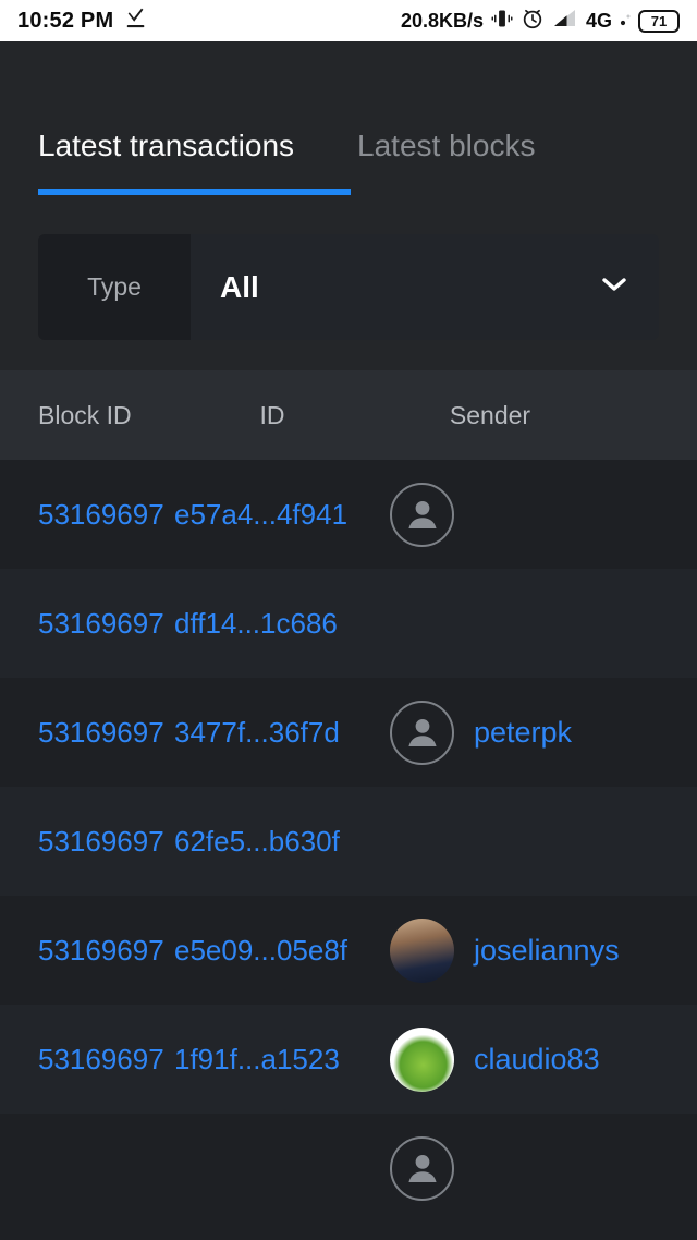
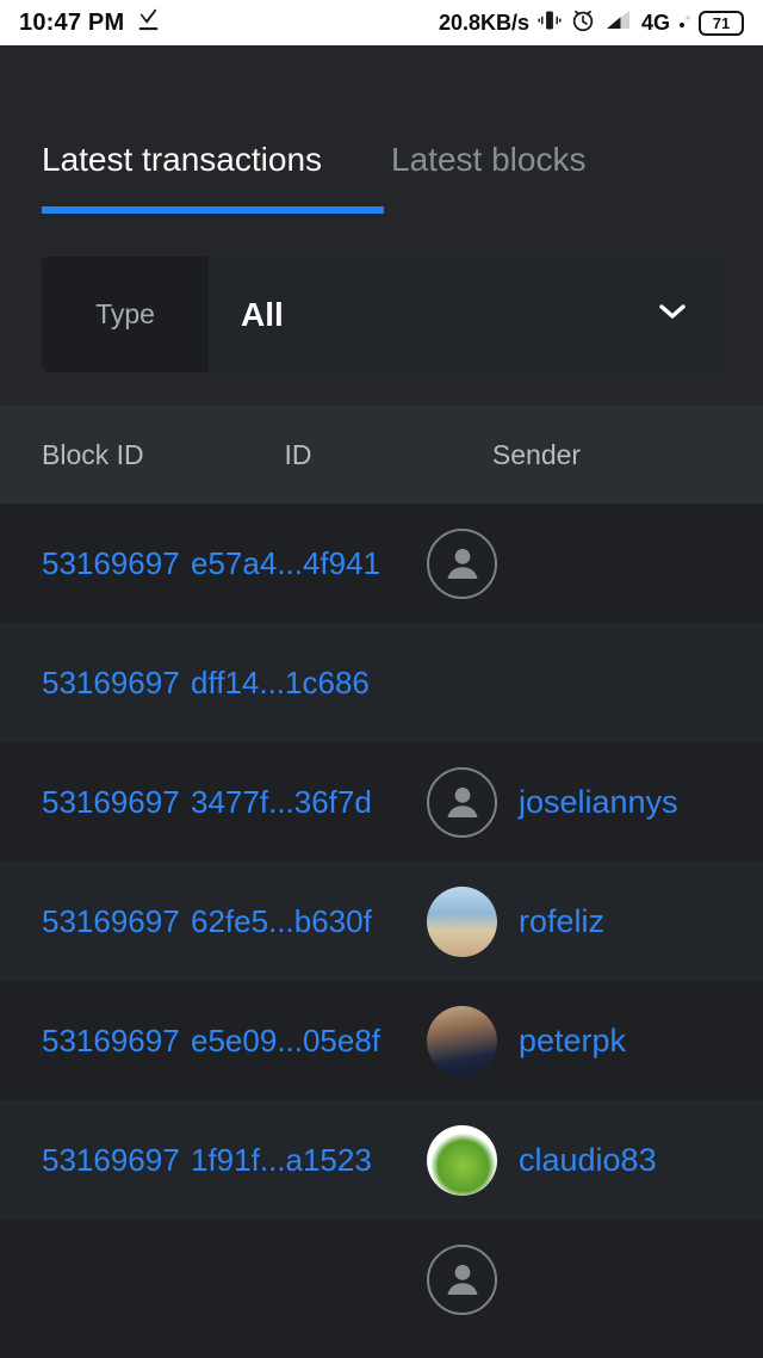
- 10:52 PM
+ 10:47 PM
  20.8KB/s
  4G
  71
  Latest transactions
  Latest blocks
  Type
  All
  Block ID
  ID
  Sender
  53169697
  e57a4...4f941
  53169697
  dff14...1c686
  53169697
  3477f...36f7d
- peterpk
+ joseliannys
  53169697
  62fe5...b630f
+ rofeliz
  53169697
  e5e09...05e8f
- joseliannys
+ peterpk
  53169697
  1f91f...a1523
  claudio83
